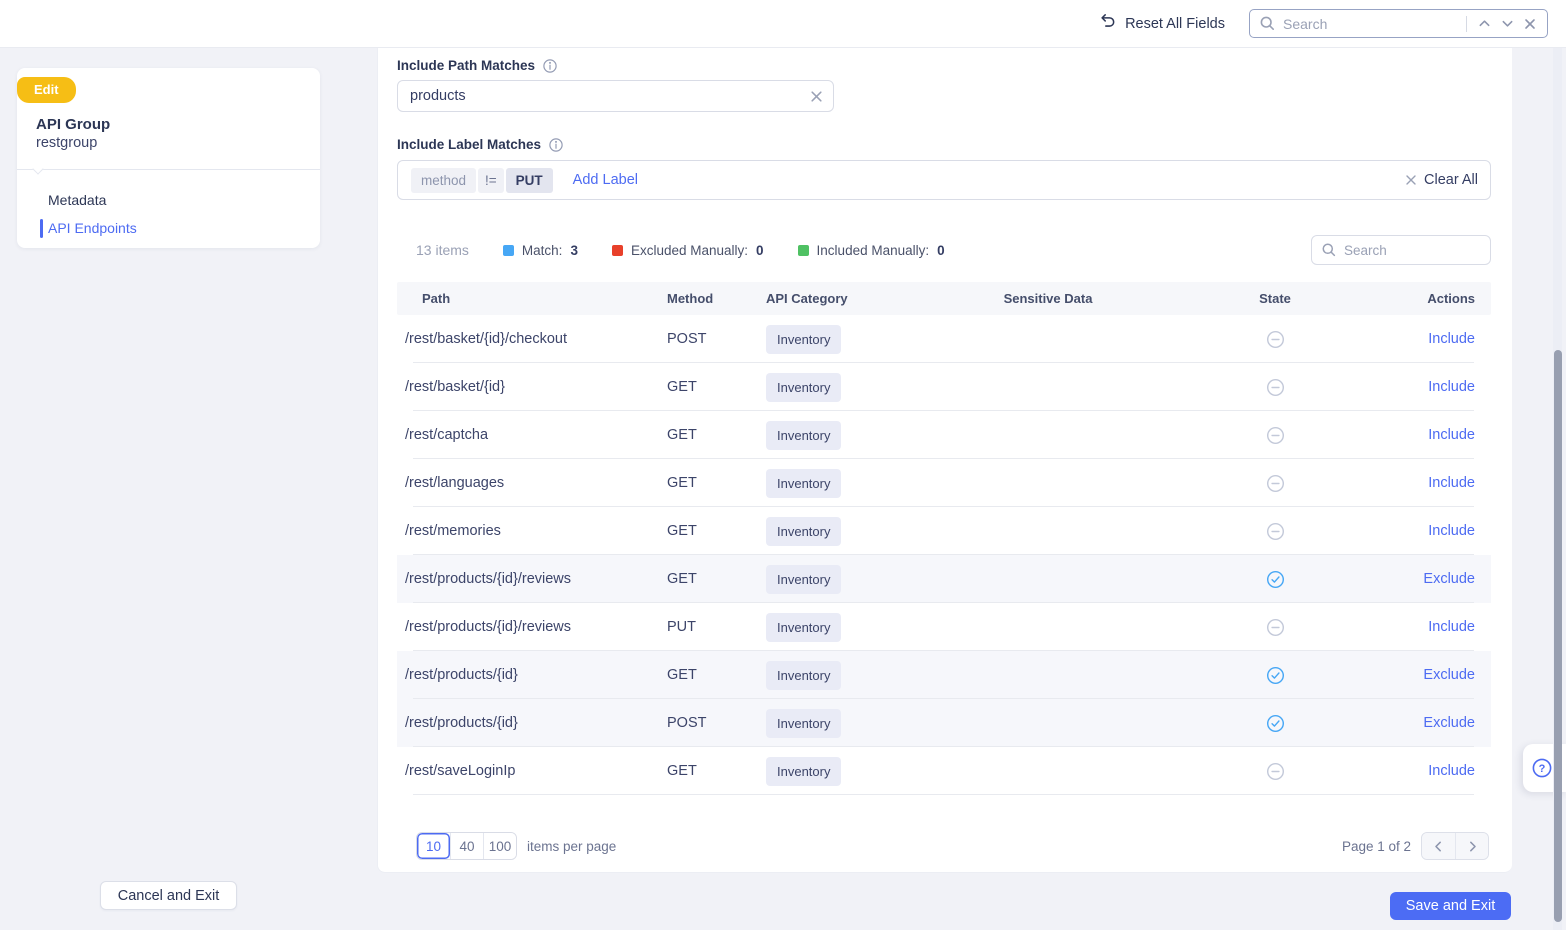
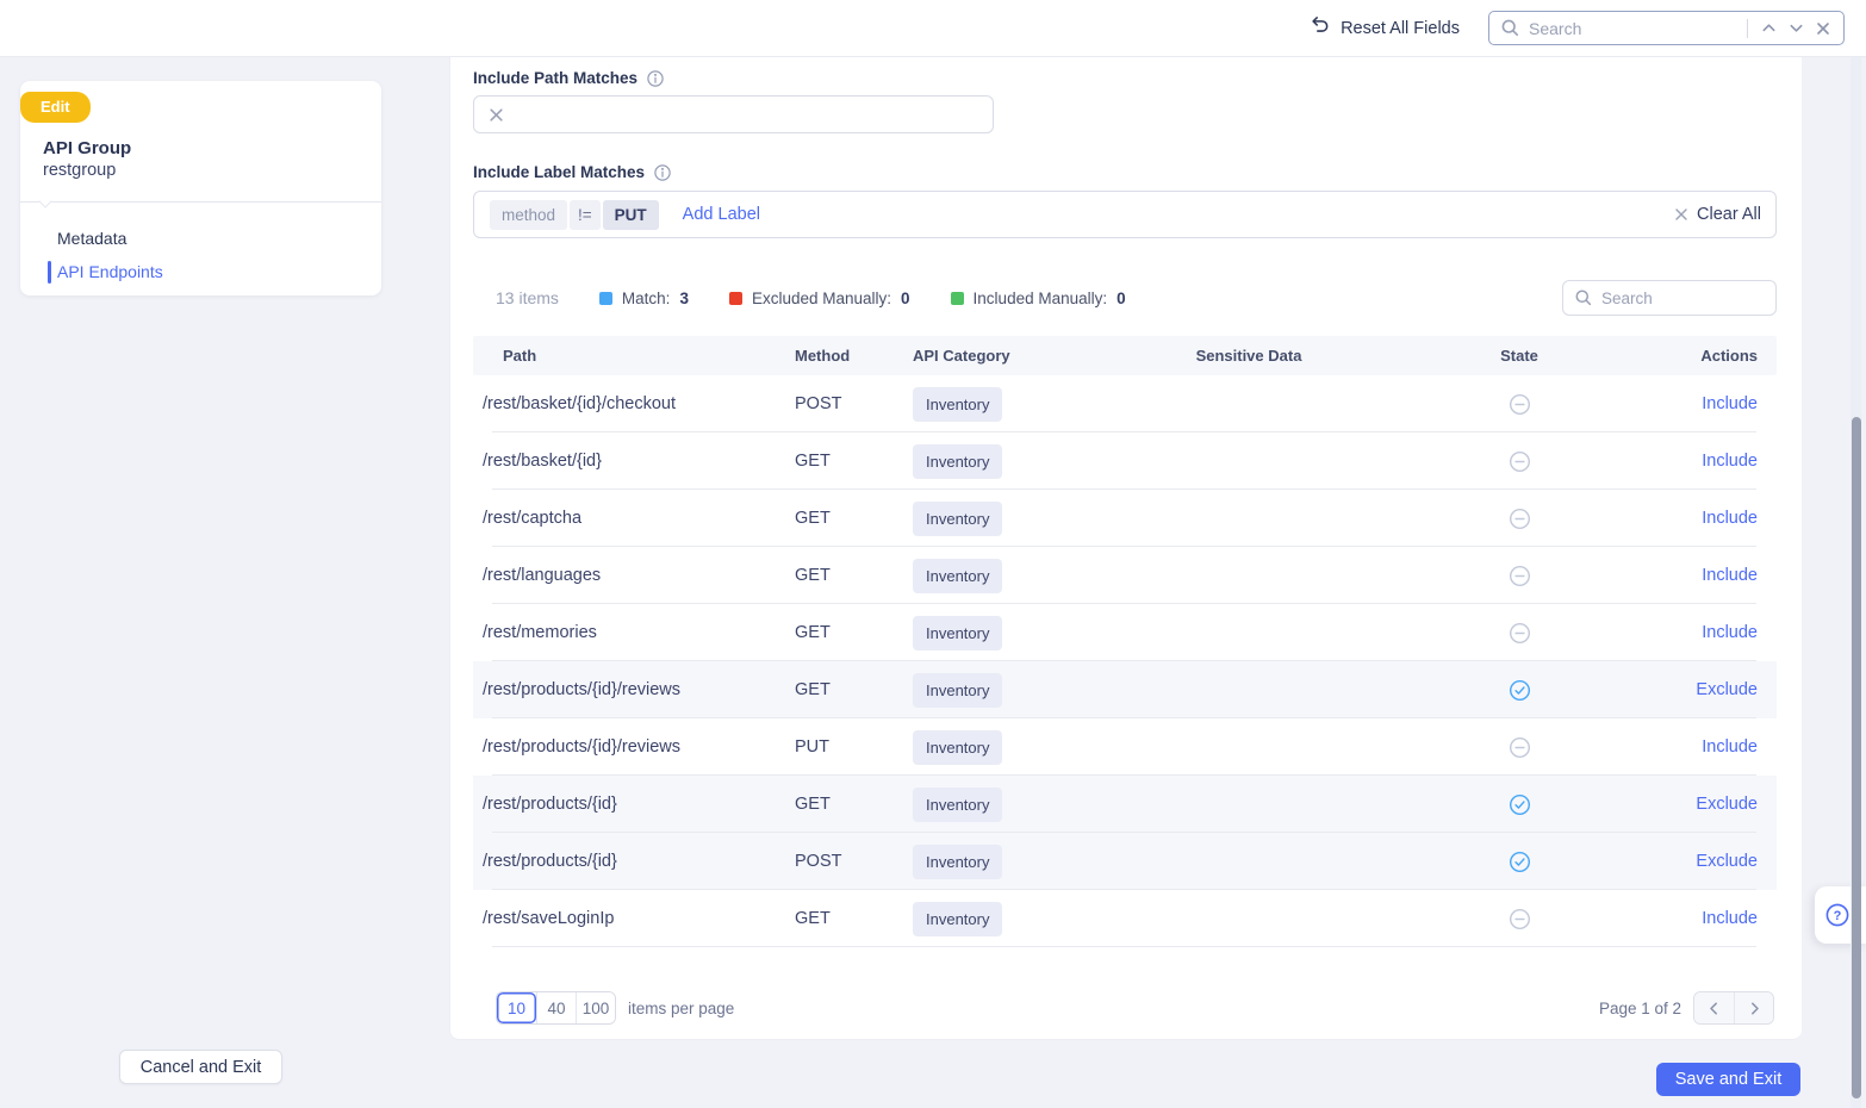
  Reset All Fields
  Search
  Edit
  API Group
  restgroup
  Metadata
  API Endpoints
  Include Path Matches
- products
  Include Label Matches
  method
  !=
  PUT
  Add Label
  Clear All
  13 items
  Match:
  3
  Excluded Manually:
  0
  Included Manually:
  0
  Search
  Path
  Method
  API Category
  Sensitive Data
  State
  Actions
  /rest/basket/{id}/checkout
  POST
  Inventory
  Include
  /rest/basket/{id}
  GET
  Inventory
  Include
  /rest/captcha
  GET
  Inventory
  Include
  /rest/languages
  GET
  Inventory
  Include
  /rest/memories
  GET
  Inventory
  Include
  /rest/products/{id}/reviews
  GET
  Inventory
  Exclude
  /rest/products/{id}/reviews
  PUT
  Inventory
  Include
  /rest/products/{id}
  GET
  Inventory
  Exclude
  /rest/products/{id}
  POST
  Inventory
  Exclude
  /rest/saveLoginIp
  GET
  Inventory
  Include
  10
  40
  100
  items per page
  Page 1 of 2
  Cancel and Exit
  Save and Exit
  ?
